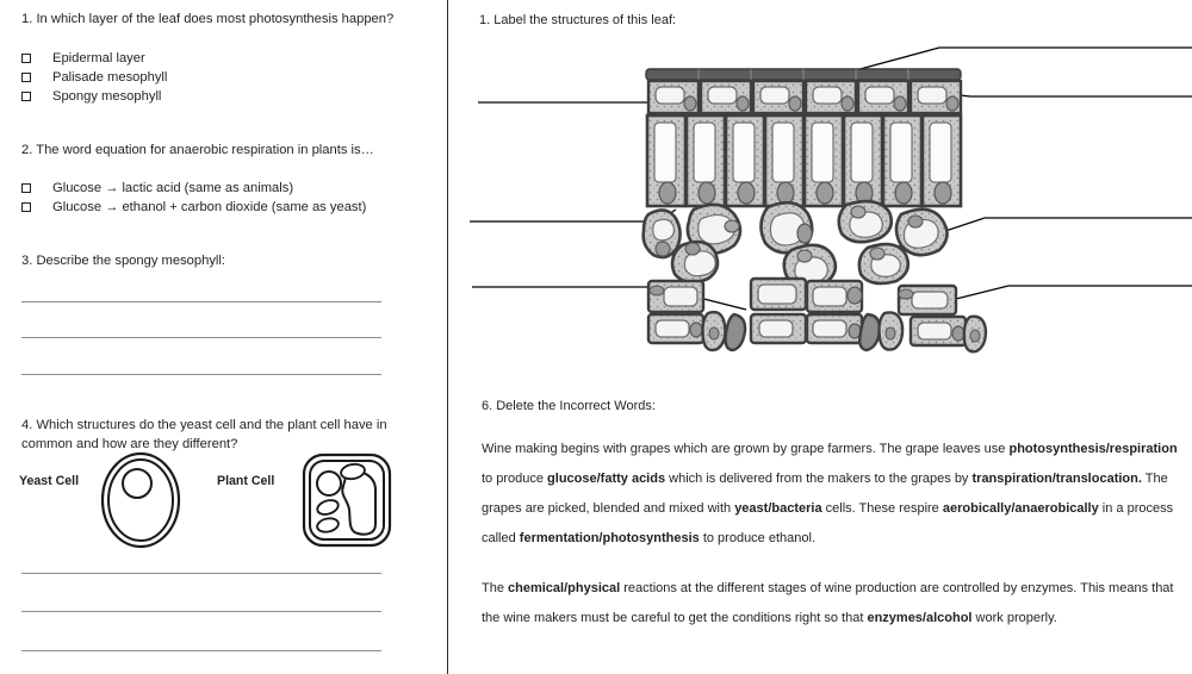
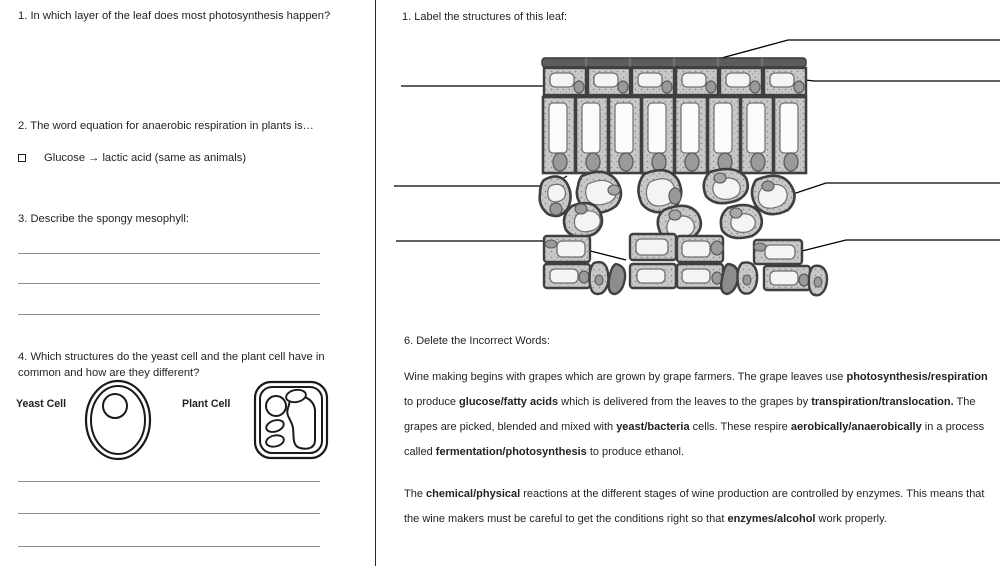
  1. In which layer of the leaf does most photosynthesis happen?
- Epidermal layer
- Palisade mesophyll
- Spongy mesophyll
  2. The word equation for anaerobic respiration in plants is…
  Glucose → lactic acid (same as animals)
- Glucose → ethanol + carbon dioxide (same as yeast)
  3. Describe the spongy mesophyll:
  4. Which structures do the yeast cell and the plant cell have in common and how are they different?
  Yeast Cell
  Plant Cell
  1. Label the structures of this leaf:
  6. Delete the Incorrect Words:
- Wine making begins with grapes which are grown by grape farmers. The grape leaves use photosynthesis/respiration to produce glucose/fatty acids which is delivered from the makers to the grapes by transpiration/translocation. The grapes are picked, blended and mixed with yeast/bacteria cells. These respire aerobically/anaerobically in a process called fermentation/photosynthesis to produce ethanol.
+ Wine making begins with grapes which are grown by grape farmers. The grape leaves use photosynthesis/respiration to produce glucose/fatty acids which is delivered from the leaves to the grapes by transpiration/translocation. The grapes are picked, blended and mixed with yeast/bacteria cells. These respire aerobically/anaerobically in a process called fermentation/photosynthesis to produce ethanol.
  The chemical/physical reactions at the different stages of wine production are controlled by enzymes. This means that the wine makers must be careful to get the conditions right so that enzymes/alcohol work properly.
